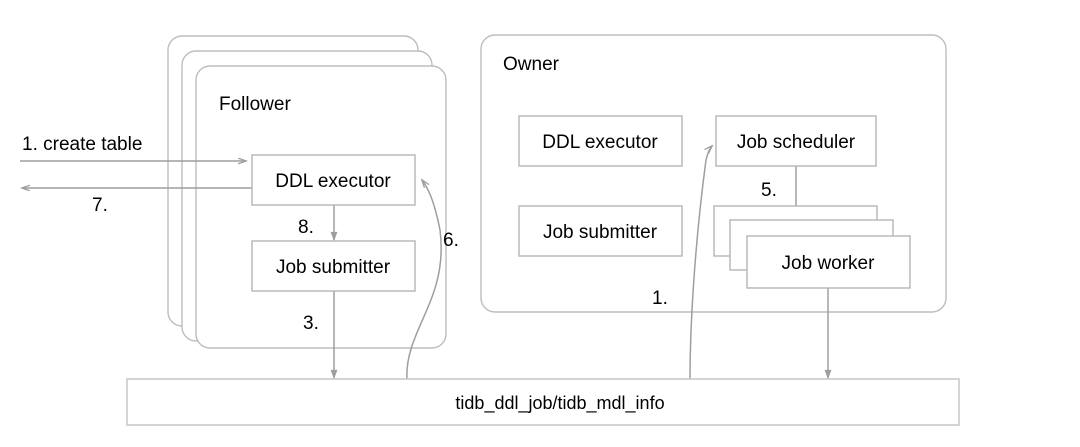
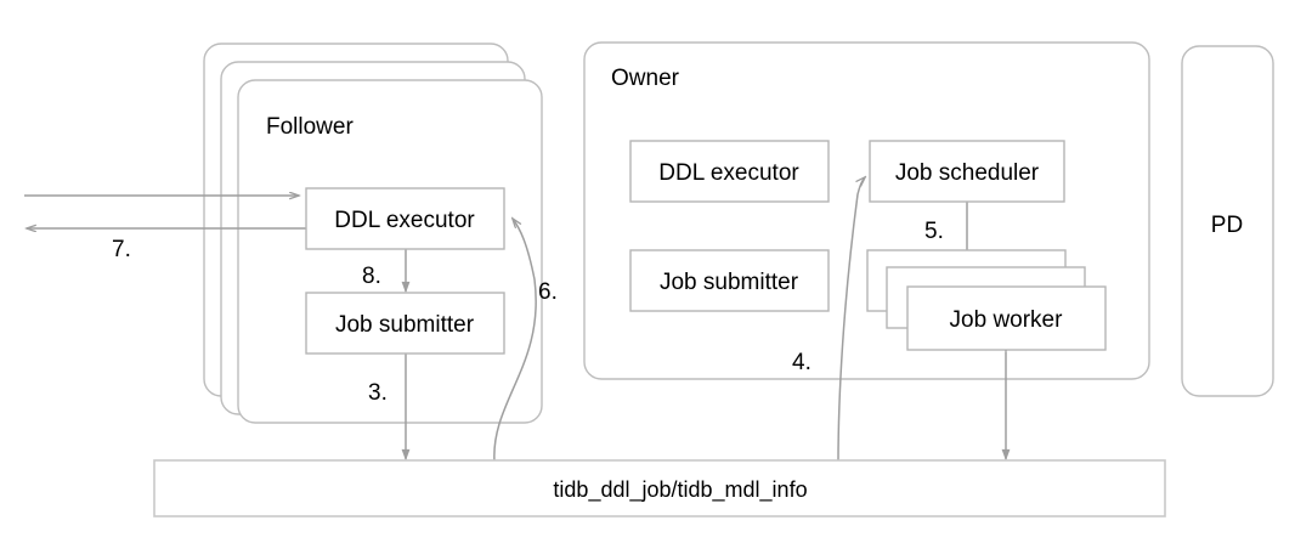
  Follower
  Owner
+ PD
  DDL executor
  Job submitter
  DDL executor
  Job submitter
  Job scheduler
  Job worker
  tidb_ddl_job/tidb_mdl_info
- 1. create table
  7.
  8.
  3.
  6.
- 1.
+ 4.
  5.
